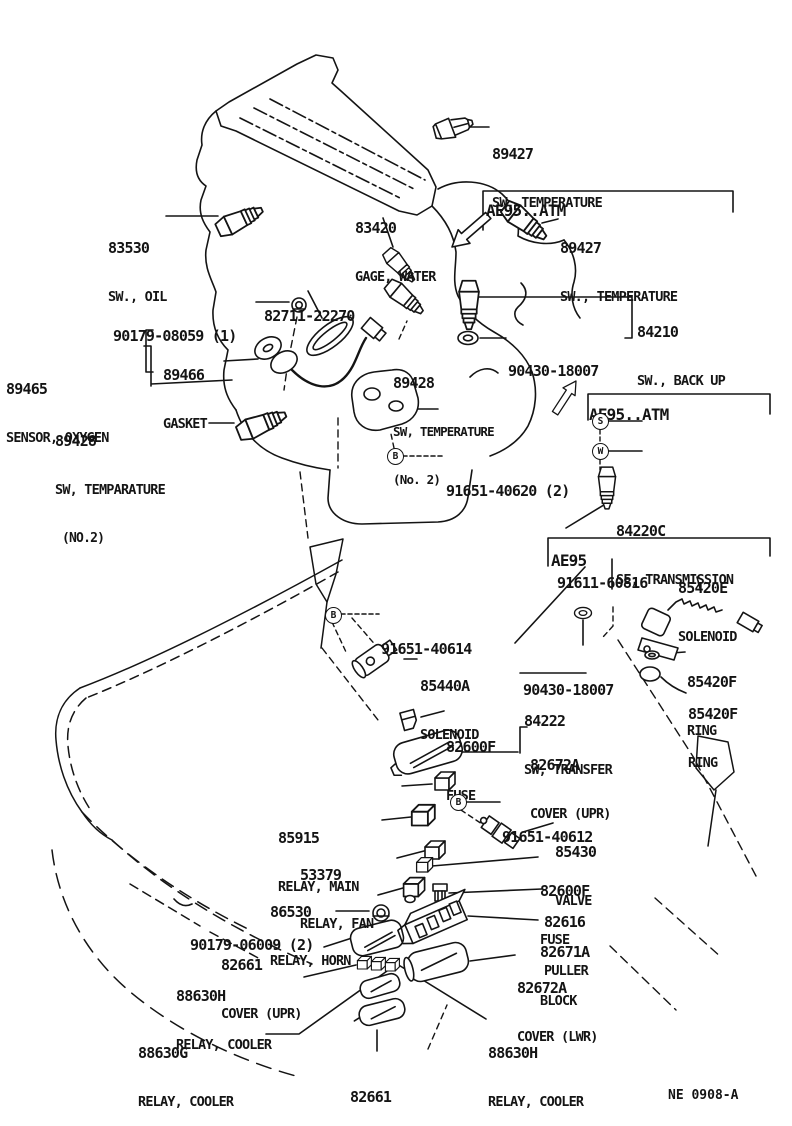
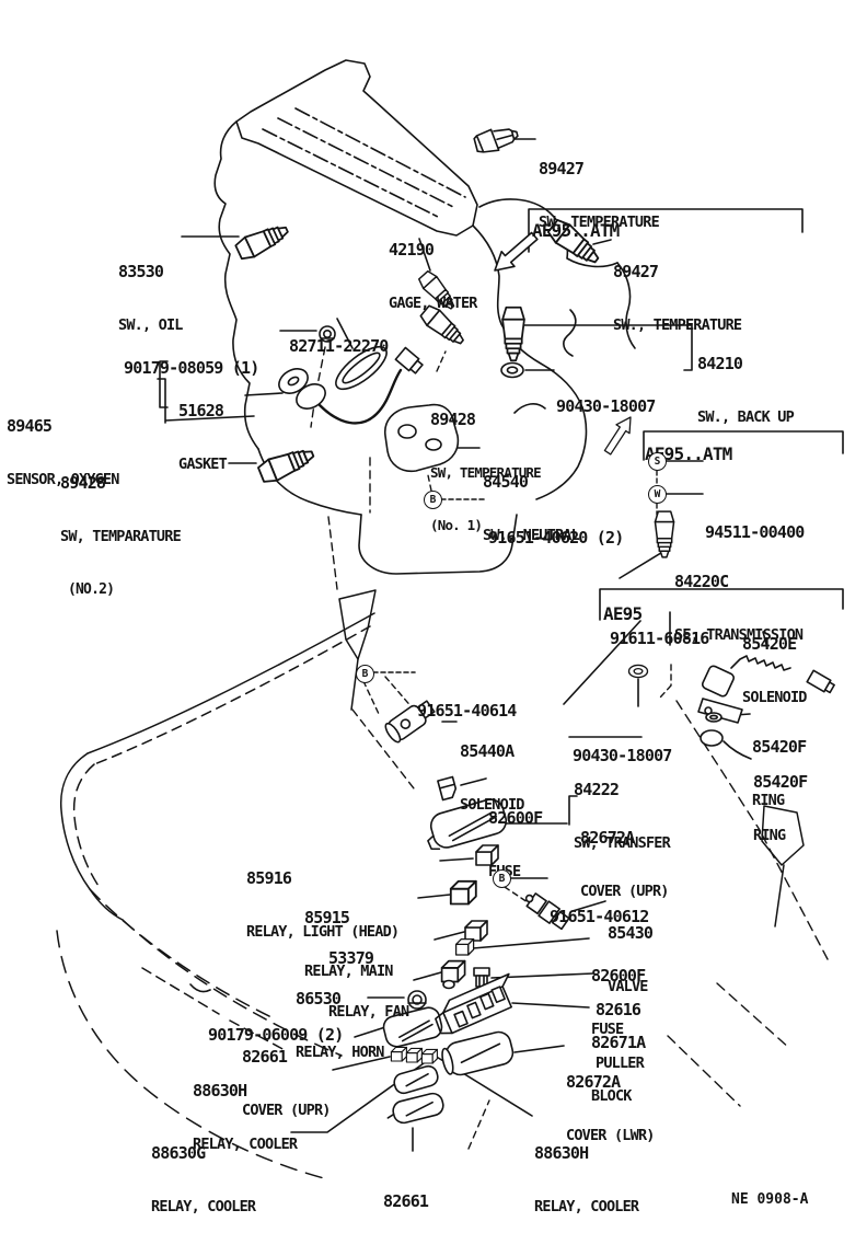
  89427
  SW, TEMPERATURE
  AE95..ATM
  89427
  SW., TEMPERATURE
  83530
  SW., OIL
- 83420
+ 42190
  GAGE, WATER
  82711-22270
  90179-08059 (1)
  84210
  SW., BACK UP
  90430-18007
- 89466
+ 51628
  GASKET
  89465
  SENSOR, OXYGEN
  89428
  SW, TEMPARATURE
  (NO.2)
  89428
  SW, TEMPERATURE
- (No. 2)
+ (No. 1)
+ 84540
+ SW., NEUTRAL
  B
  91651-40620 (2)
  A95..ATM
  S
  W
+ 94511-00400
  84220C
  SE, TRANSMISSION
  AE95
  91611-60816
  85420E
  SOLENOID
  B
  91651-40614
  85440A
  SOLENOID
  90430-18007
  85420F
  RING
  85420F
  RING
  84222
  SW, TRANSFER
  82600F
  82672A
  COVER (UPR)
+ 85916
+ RELAY, LIGHT (HEAD)
  85915
  RELAY, MAIN
  B
  91651-40612
  85430
  VALVE
  53379
  RELAY, FAN
  82600F
  FUSE
  86530
  RELAY, HORN
  82616
  PULLER
  90179-06009 (2)
  82661
  COVER (UPR)
  82671A
  BLOCK
  82672A
  COVER (LWR)
  88630H
  RELAY, COOLER
  88630G
  RELAY, COOLER
  88630H
  RELAY, COOLER
  82661
  NE 0908-A
